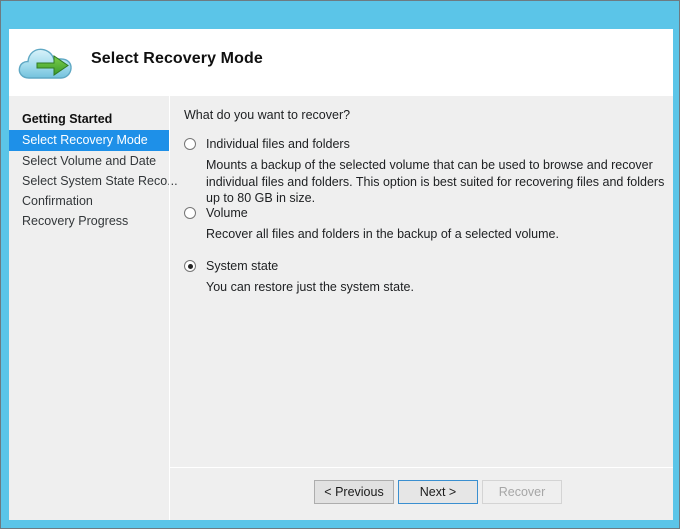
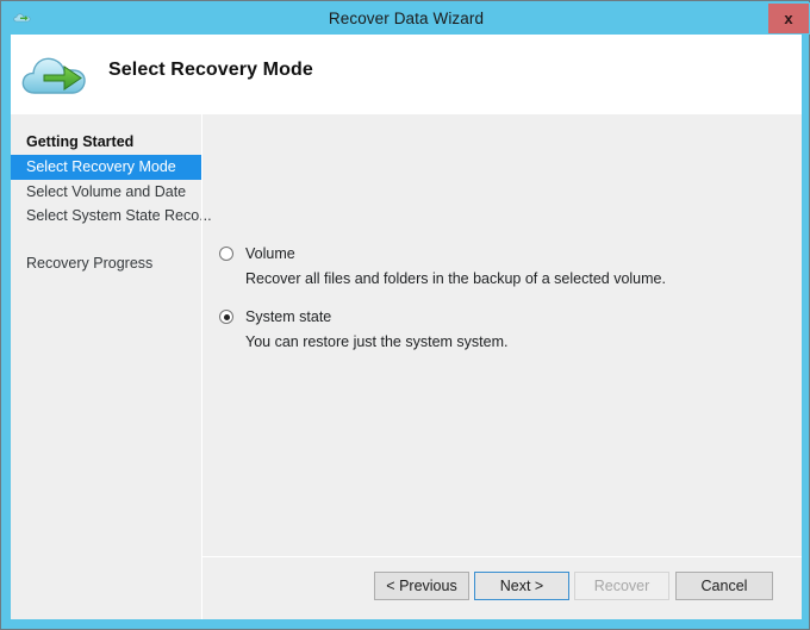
+ Recover Data Wizard
+ x
  Select Recovery Mode
  Getting Started
  Select Recovery Mode
  Select Volume and Date
  Select System State Reco..
- Confirmation
  Recovery Progress
- What do you want to recover?
- Individual files and folders
- Mounts a backup of the selected volume that can be used to browse and recover individual files and folders. This option is best suited for recovering files and folders up to 80 GB in size.
  Volume
  Recover all files and folders in the backup of a selected volume.
  System state
- You can restore just the system state.
+ You can restore just the system system.
  < Previous
  Next >
  Recover
+ Cancel
